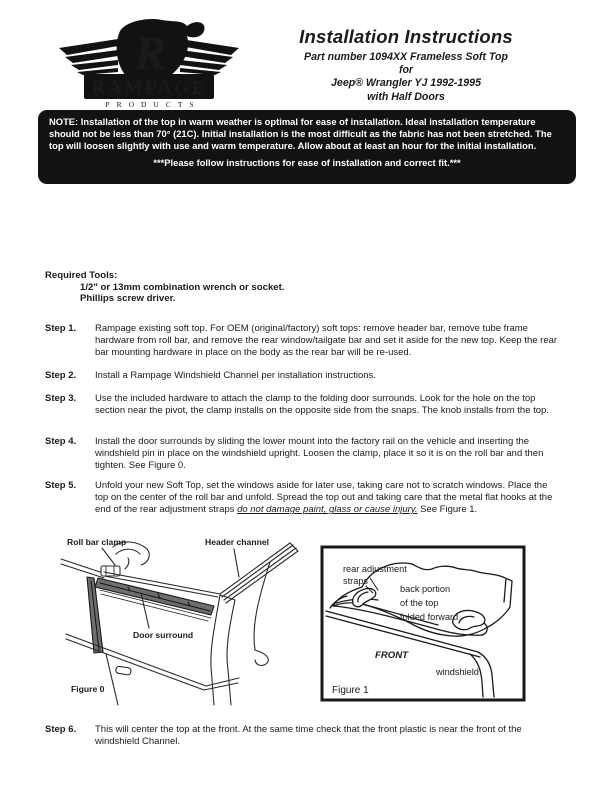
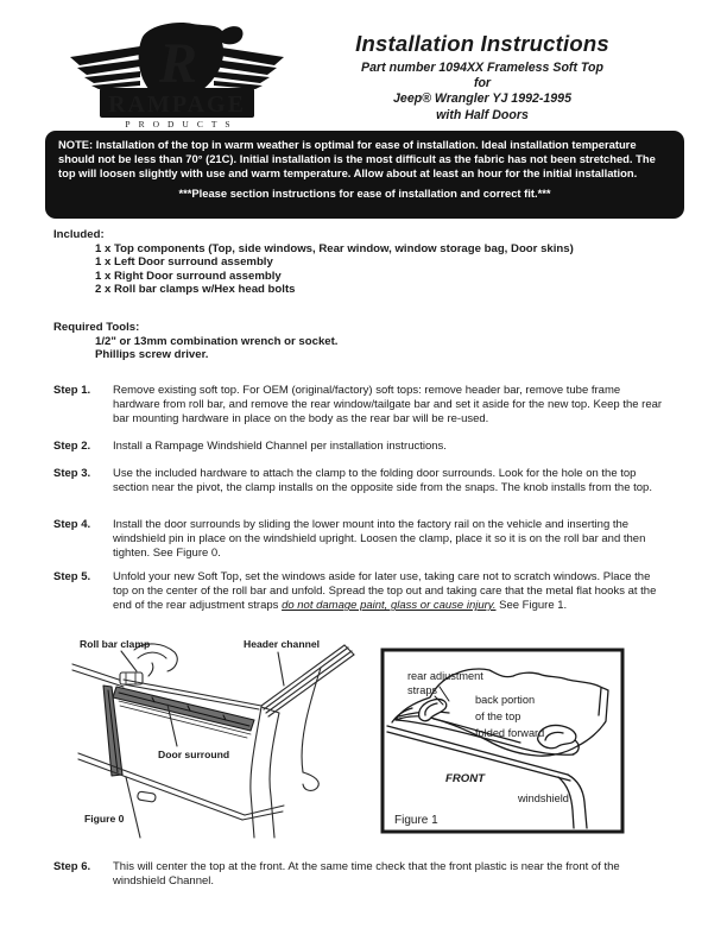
  RAMPAGE
  PRODUCTS
  Installation Instructions
  Part number 1094XX Frameless Soft Top
  for
  Jeep® Wrangler YJ 1992-1995
  with Half Doors
  NOTE: Installation of the top in warm weather is optimal for ease of installation. Ideal installation temperature should not be less than 70° (21C). Initial installation is the most difficult as the fabric has not been stretched. The top will loosen slightly with use and warm temperature. Allow about at least an hour for the initial installation.
- ***Please follow instructions for ease of installation and correct fit.***
+ ***Please section instructions for ease of installation and correct fit.***
+ Included:
+ 1 x Top components (Top, side windows, Rear window, window storage bag, Door skins)
+ 1 x Left Door surround assembly
+ 1 x Right Door surround assembly
+ 2 x Roll bar clamps w/Hex head bolts
  Required Tools:
  1/2" or 13mm combination wrench or socket.
  Phillips screw driver.
  Step 1.
- Rampage existing soft top. For OEM (original/factory) soft tops: remove header bar, remove tube frame hardware from roll bar, and remove the rear window/tailgate bar and set it aside for the new top. Keep the rear bar mounting hardware in place on the body as the rear bar will be re-used.
+ Remove existing soft top. For OEM (original/factory) soft tops: remove header bar, remove tube frame hardware from roll bar, and remove the rear window/tailgate bar and set it aside for the new top. Keep the rear bar mounting hardware in place on the body as the rear bar will be re-used.
  Step 2.
  Install a Rampage Windshield Channel per installation instructions.
  Step 3.
  Use the included hardware to attach the clamp to the folding door surrounds. Look for the hole on the top section near the pivot, the clamp installs on the opposite side from the snaps. The knob installs from the top.
  Step 4.
  Install the door surrounds by sliding the lower mount into the factory rail on the vehicle and inserting the windshield pin in place on the windshield upright. Loosen the clamp, place it so it is on the roll bar and then tighten. See Figure 0.
  Step 5.
  Unfold your new Soft Top, set the windows aside for later use, taking care not to scratch windows. Place the top on the center of the roll bar and unfold. Spread the top out and taking care that the metal flat hooks at the end of the rear adjustment straps do not damage paint, glass or cause injury. See Figure 1.
  Step 6.
  This will center the top at the front. At the same time check that the front plastic is near the front of the windshield Channel.
  Roll bar clamp
  Header channel
  Door surround
  Figure 0
  rear adjustment
  straps
  back portion
  of the top
  folded forward
  FRONT
  windshield
  Figure 1
